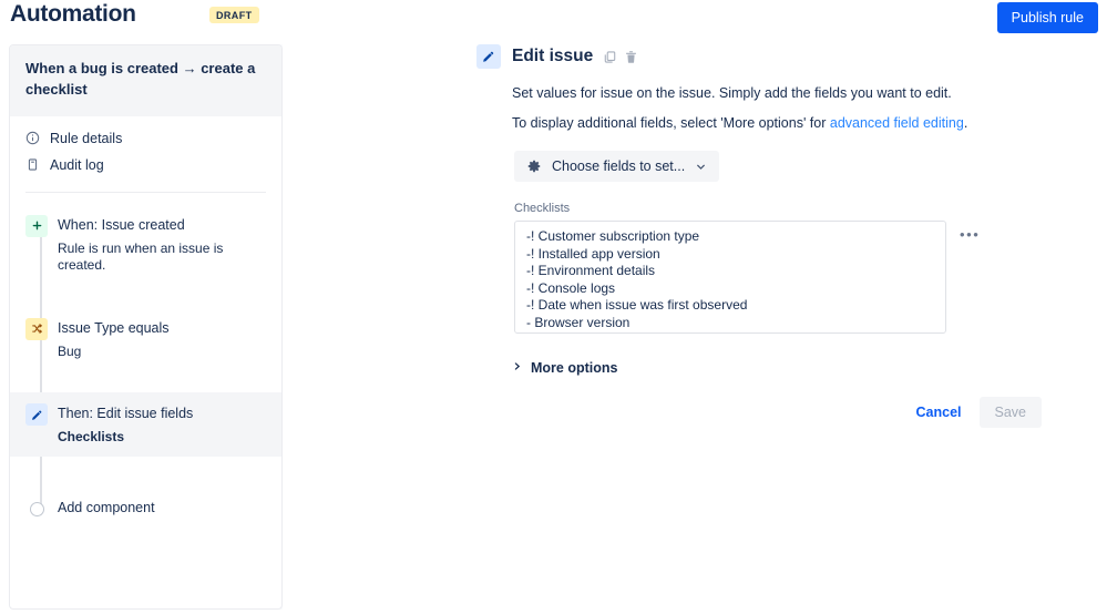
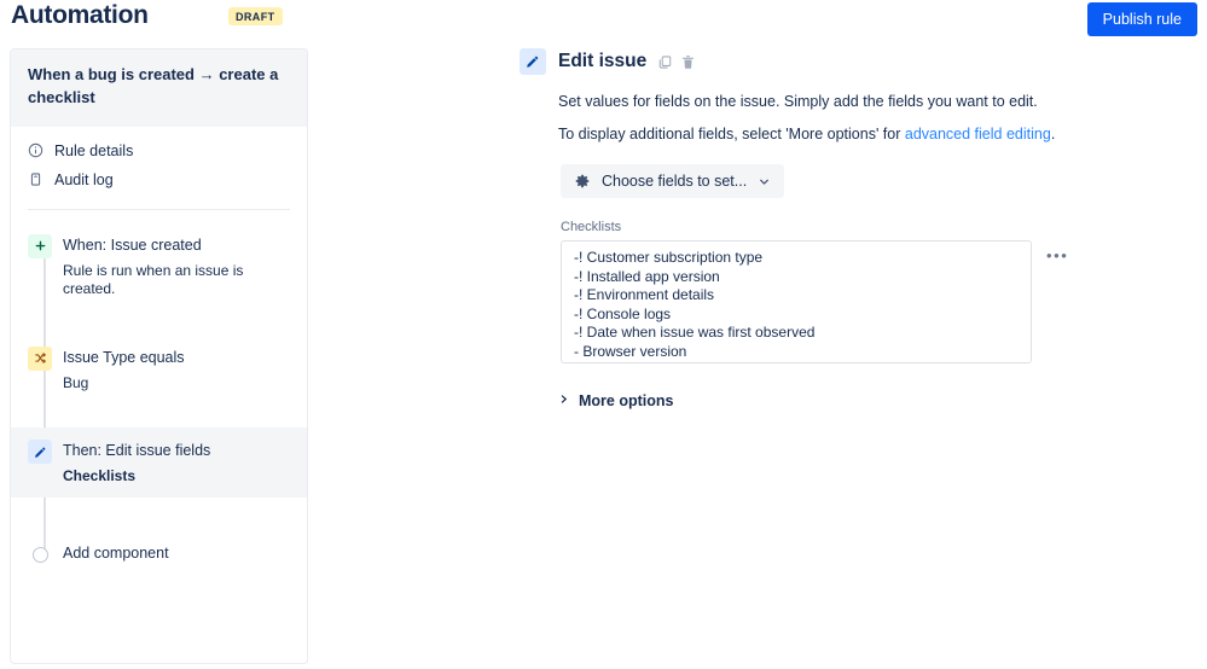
  Automation
  DRAFT
  Publish rule
  When a bug is created → create a checklist
  Rule details
  Audit log
  When: Issue created
  Rule is run when an issue is created.
  Issue Type equals
  Bug
  Then: Edit issue fields
  Checklists
  Add component
  Edit issue
- Set values for issue on the issue. Simply add the fields you want to edit.
+ Set values for fields on the issue. Simply add the fields you want to edit.
  To display additional fields, select 'More options' for advanced field editing.
  Choose fields to set...
  Checklists
  -! Customer subscription type
  -! Installed app version
  -! Environment details
  -! Console logs
  -! Date when issue was first observed
  •••
  More options
- Cancel
- Save
